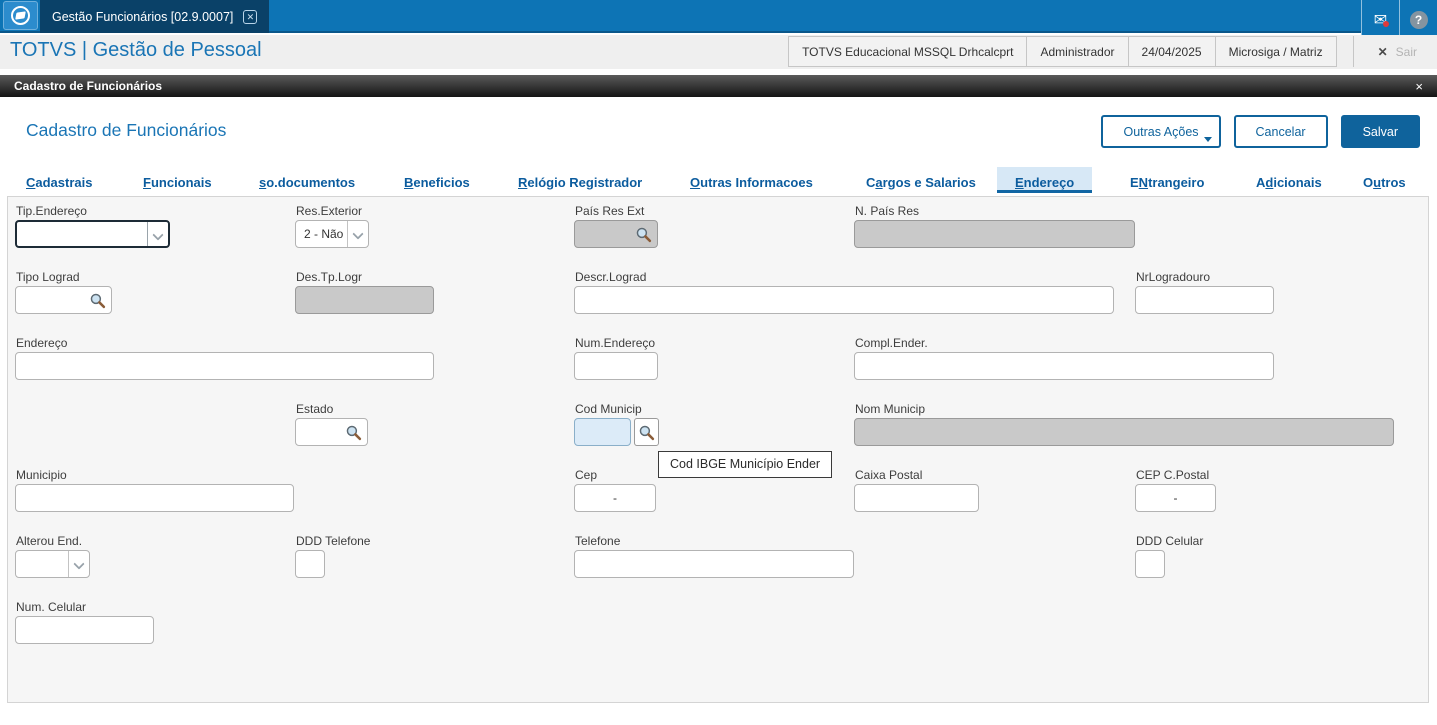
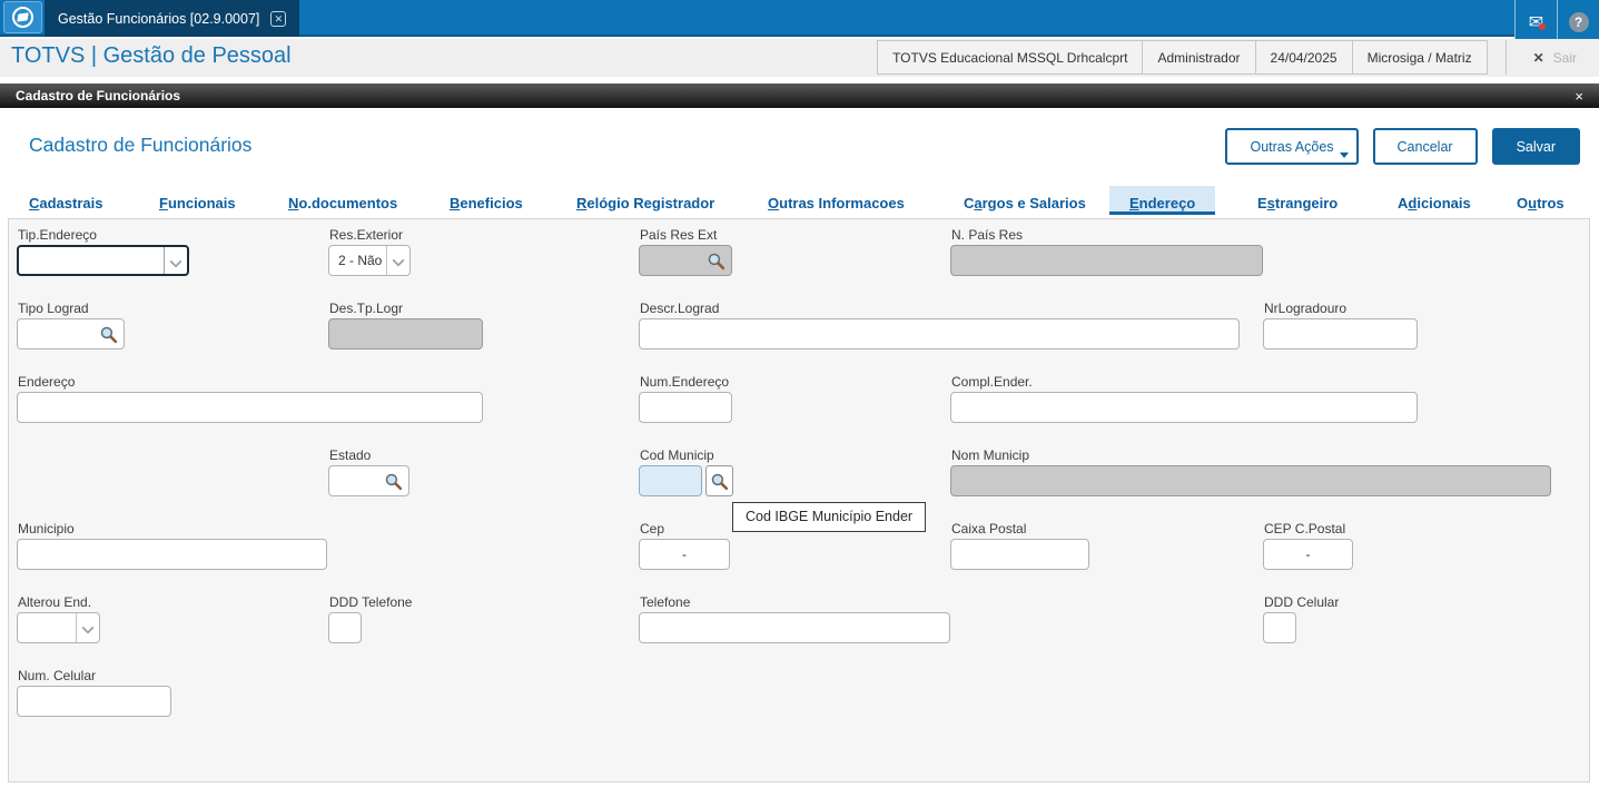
  Gestão Funcionários [02.9.0007]
  ✕
  ✉
  ?
  TOTVS | Gestão de Pessoal
  TOTVS Educacional MSSQL Drhcalcprt
  Administrador
  24/04/2025
  Microsiga / Matriz
  ✕
  Sair
  Cadastro de Funcionários
  ×
  Cadastro de Funcionários
  Outras Ações
  Cancelar
  Salvar
  Cadastrais
  Funcionais
- so.documentos
+ No.documentos
  Beneficios
  Relógio Registrador
  Outras Informacoes
  Cargos e Salarios
  Endereço
- ENtrangeiro
+ Estrangeiro
  Adicionais
  Outros
  Tip.Endereço
  Res.Exterior
  2 - Não
  País Res Ext
  N. País Res
  Tipo Lograd
  Des.Tp.Logr
  Descr.Lograd
  NrLogradouro
  Endereço
  Num.Endereço
  Compl.Ender.
  Estado
  Cod Municip
  Nom Municip
  Cod IBGE Município Ender
  Municipio
  Cep
  -
  Caixa Postal
  CEP C.Postal
  -
  Alterou End.
  DDD Telefone
  Telefone
  DDD Celular
  Num. Celular
